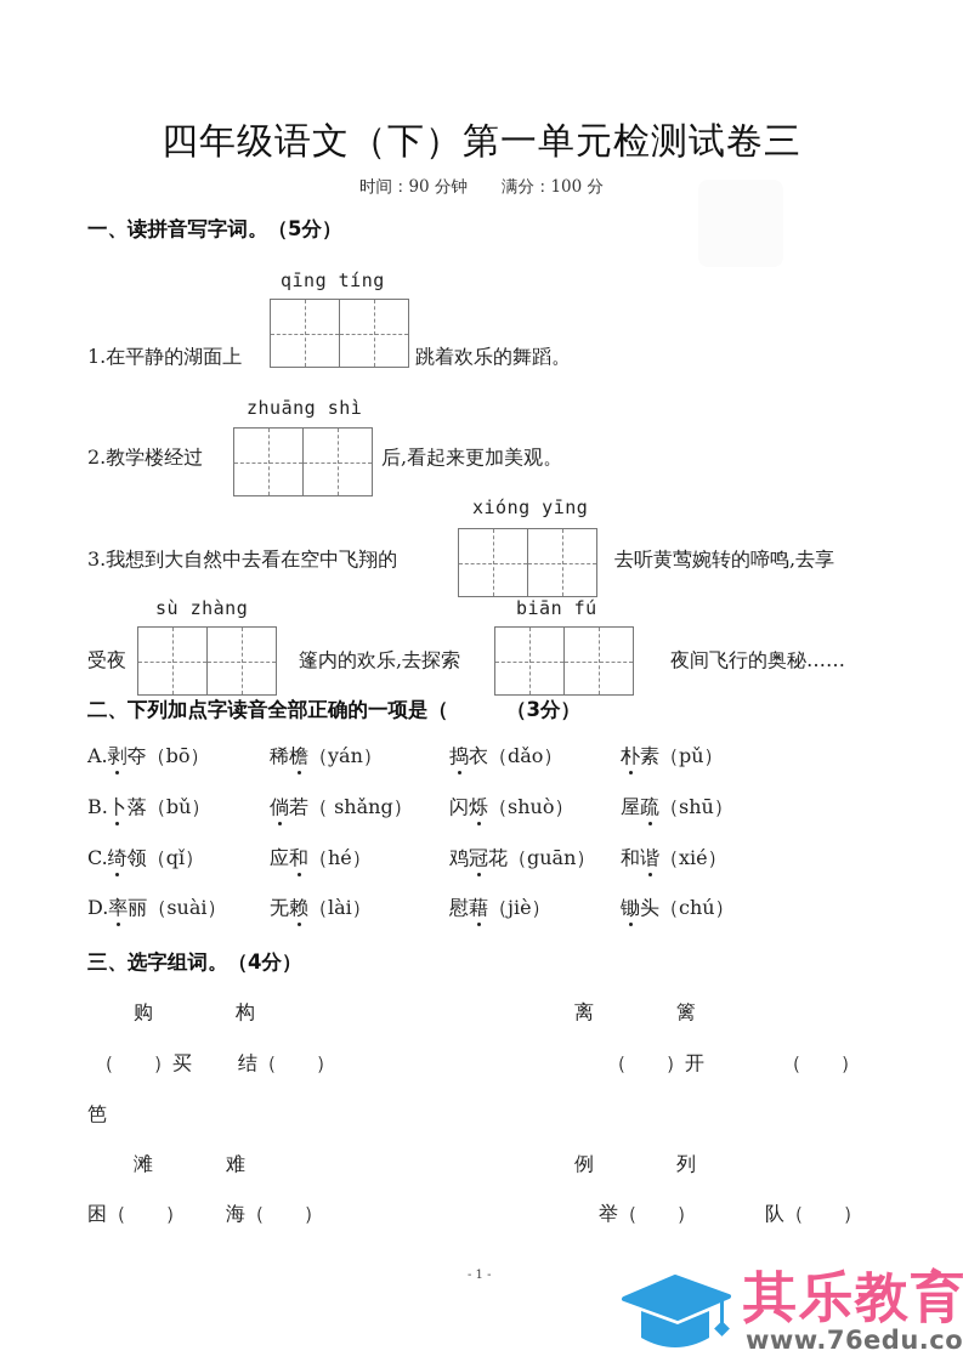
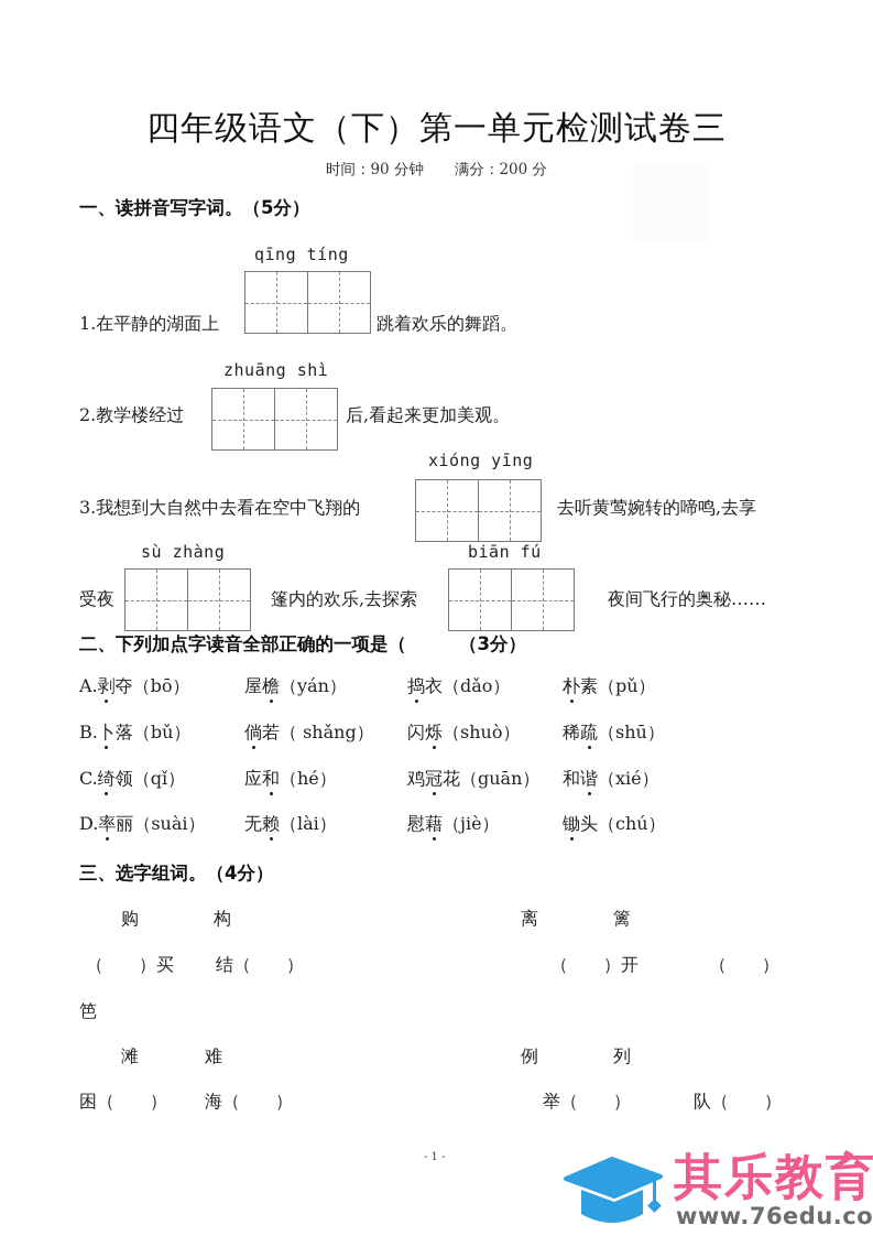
  四年级语文（下）第一单元检测试卷三
- 时间：90 分钟 满分：100 分
+ 时间：90 分钟 满分：200 分
  一、读拼音写字词。（5分）
  qīng tíng
  1.在平静的湖面上
  跳着欢乐的舞蹈。
  zhuāng shì
  2.教学楼经过
  后,看起来更加美观。
  xióng yīng
  3.我想到大自然中去看在空中飞翔的
  去听黄莺婉转的啼鸣,去享
  sù zhàng
  受夜
  篷内的欢乐,去探索
  biān fú
  夜间飞行的奥秘……
  二、下列加点字读音全部正确的一项是（ （3分）
  A.剥夺（bō）
- 稀檐（yán）
+ 屋檐（yán）
  捣衣（dǎo）
  朴素（pǔ）
  B.卜落（bǔ）
  倘若（ shǎng）
  闪烁（shuò）
- 屋疏（shū）
+ 稀疏（shū）
  C.绮领（qǐ）
  应和（hé）
  鸡冠花（guān）
  和谐（xié）
  D.率丽（suài）
  无赖（lài）
  慰藉（jiè）
  锄头（chú）
  三、选字组词。（4分）
  购
  构
  离
  篱
  （ ）买
  结（ ）
  （ ）开
  （ ）
  笆
  滩
  难
  例
  列
  困（ ）
  海（ ）
  举（ ）
  队（ ）
  - 1 -
  其乐教育
  www.76edu.co
